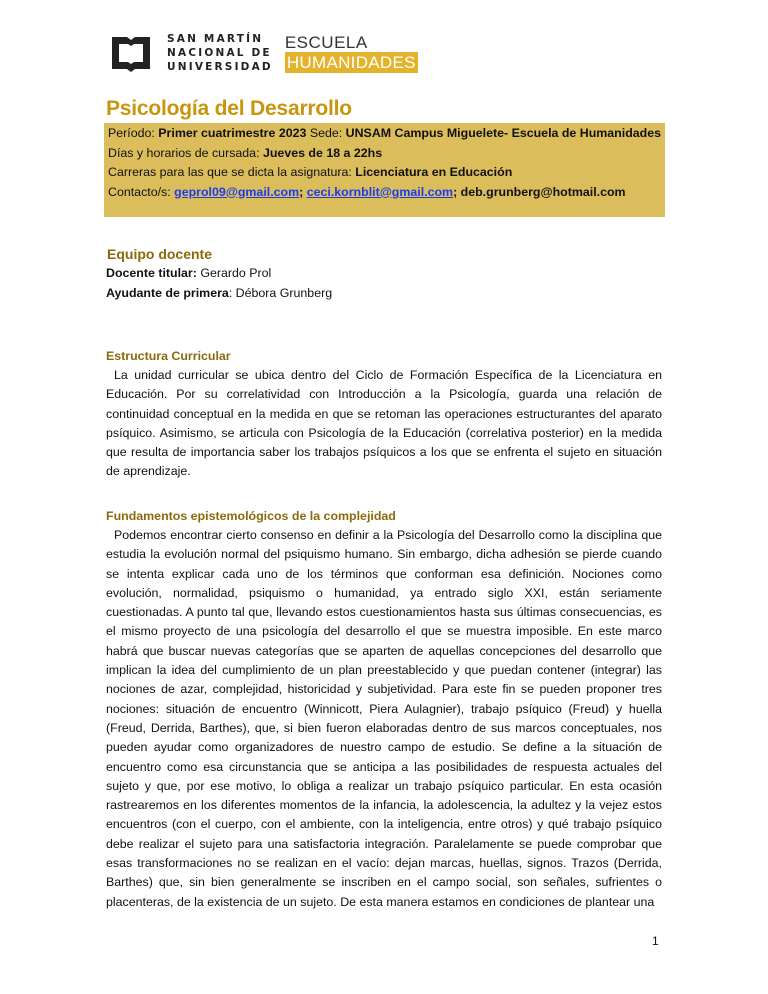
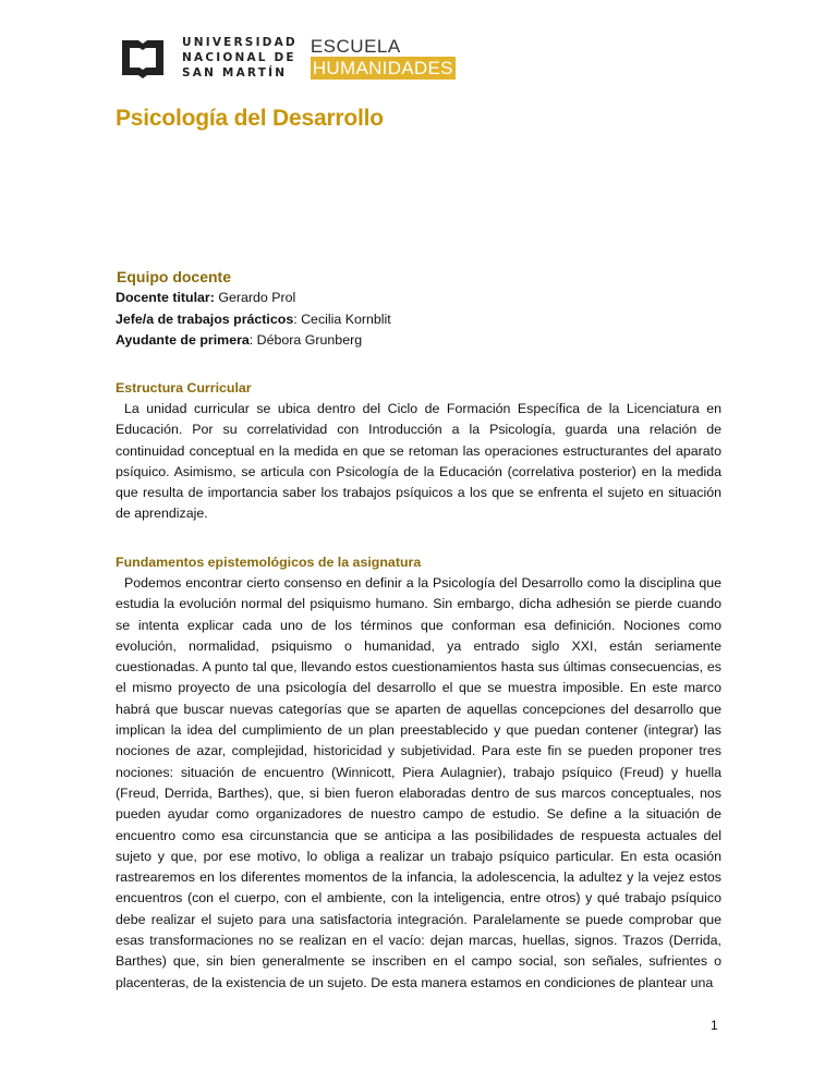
- SAN MARTÍN
+ UNIVERSIDAD
  NACIONAL DE
- UNIVERSIDAD
+ SAN MARTÍN
  ESCUELA
  HUMANIDADES
  Psicología del Desarrollo
- Período: Primer cuatrimestre 2023 Sede: UNSAM Campus Miguelete- Escuela de Humanidades
- Días y horarios de cursada: Jueves de 18 a 22hs
- Carreras para las que se dicta la asignatura: Licenciatura en Educación
- Contacto/s: geprol09@gmail.com; ceci.kornblit@gmail.com; deb.grunberg@hotmail.com
  Equipo docente
  Docente titular: Gerardo Prol
+ Jefe/a de trabajos prácticos: Cecilia Kornblit
  Ayudante de primera: Débora Grunberg
  Estructura Curricular
  La unidad curricular se ubica dentro del Ciclo de Formación Específica de la Licenciatura en Educación. Por su correlatividad con Introducción a la Psicología, guarda una relación de continuidad conceptual en la medida en que se retoman las operaciones estructurantes del aparato psíquico. Asimismo, se articula con Psicología de la Educación (correlativa posterior) en la medida que resulta de importancia saber los trabajos psíquicos a los que se enfrenta el sujeto en situación de aprendizaje.
- Fundamentos epistemológicos de la complejidad
+ Fundamentos epistemológicos de la asignatura
  Podemos encontrar cierto consenso en definir a la Psicología del Desarrollo como la disciplina que estudia la evolución normal del psiquismo humano. Sin embargo, dicha adhesión se pierde cuando se intenta explicar cada uno de los términos que conforman esa definición. Nociones como evolución, normalidad, psiquismo o humanidad, ya entrado siglo XXI, están seriamente cuestionadas. A punto tal que, llevando estos cuestionamientos hasta sus últimas consecuencias, es el mismo proyecto de una psicología del desarrollo el que se muestra imposible. En este marco habrá que buscar nuevas categorías que se aparten de aquellas concepciones del desarrollo que implican la idea del cumplimiento de un plan preestablecido y que puedan contener (integrar) las nociones de azar, complejidad, historicidad y subjetividad. Para este fin se pueden proponer tres nociones: situación de encuentro (Winnicott, Piera Aulagnier), trabajo psíquico (Freud) y huella (Freud, Derrida, Barthes), que, si bien fueron elaboradas dentro de sus marcos conceptuales, nos pueden ayudar como organizadores de nuestro campo de estudio. Se define a la situación de encuentro como esa circunstancia que se anticipa a las posibilidades de respuesta actuales del sujeto y que, por ese motivo, lo obliga a realizar un trabajo psíquico particular. En esta ocasión rastrearemos en los diferentes momentos de la infancia, la adolescencia, la adultez y la vejez estos encuentros (con el cuerpo, con el ambiente, con la inteligencia, entre otros) y qué trabajo psíquico debe realizar el sujeto para una satisfactoria integración. Paralelamente se puede comprobar que esas transformaciones no se realizan en el vacío: dejan marcas, huellas, signos. Trazos (Derrida, Barthes) que, sin bien generalmente se inscriben en el campo social, son señales, sufrientes o placenteras, de la existencia de un sujeto. De esta manera estamos en condiciones de plantear una
  1
